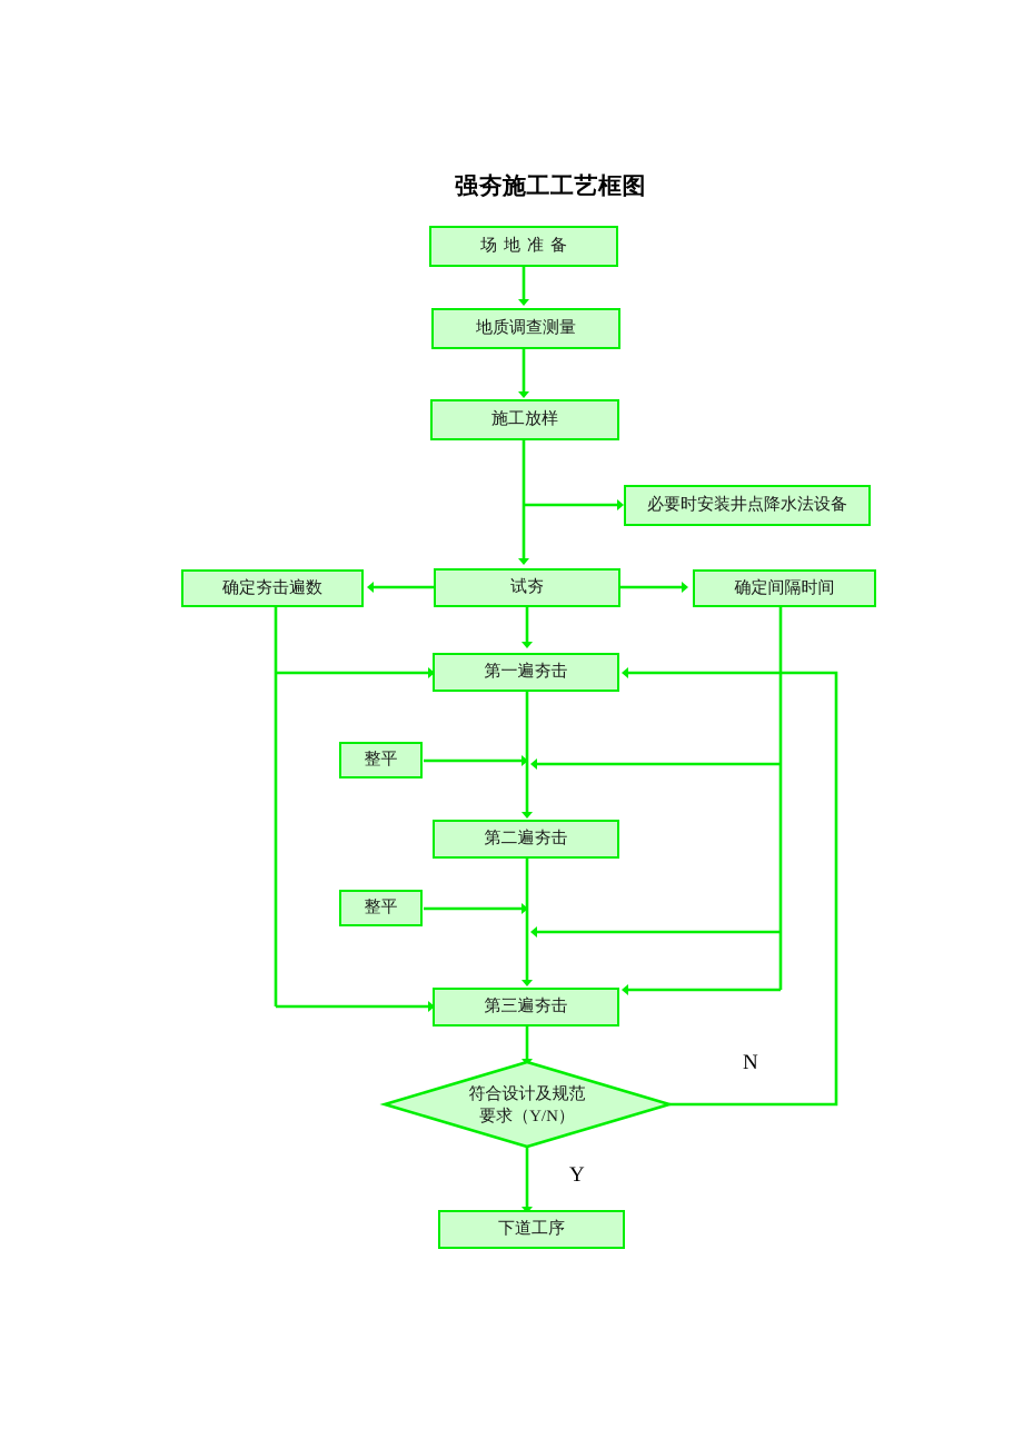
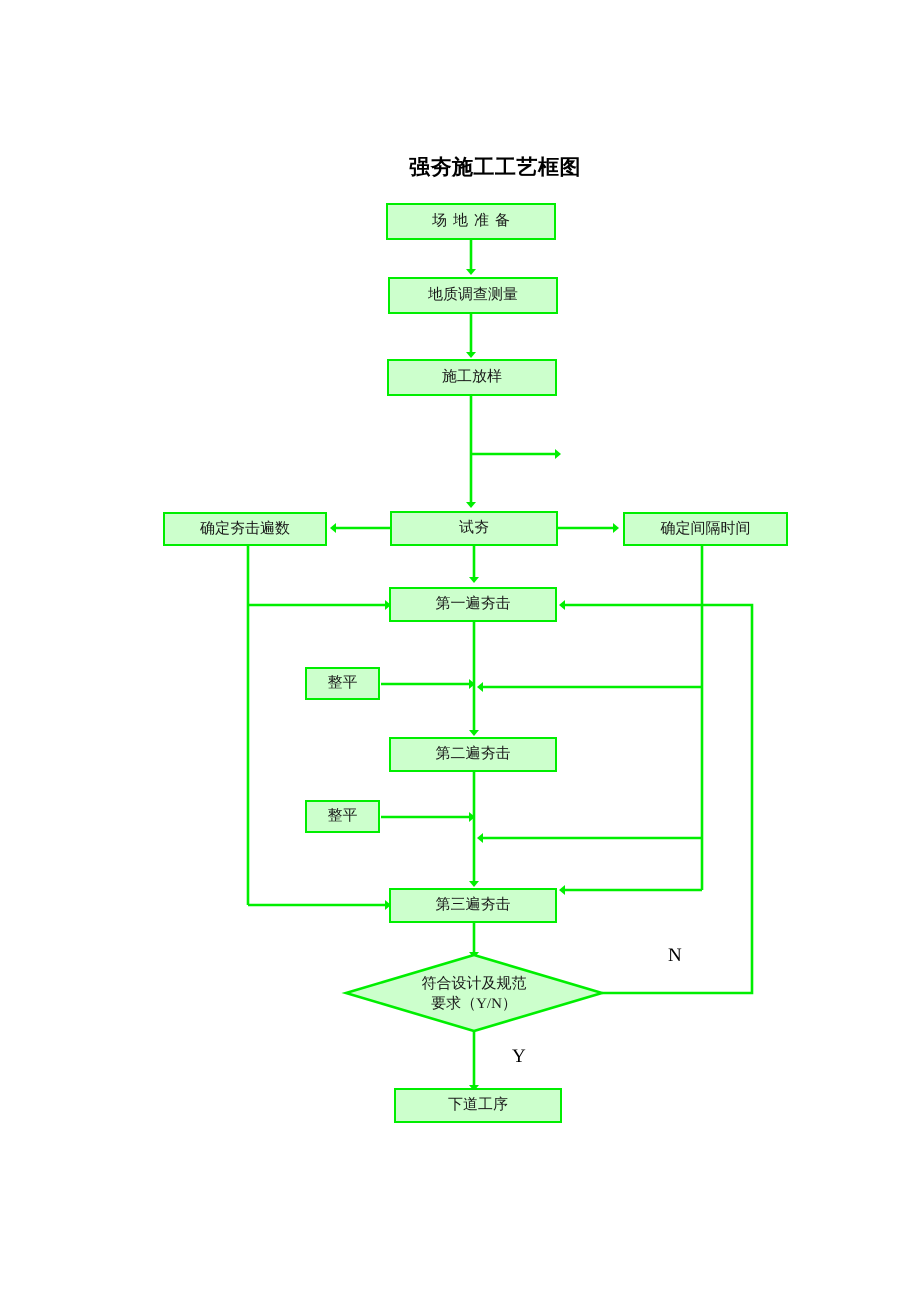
  强夯施工工艺框图
  场地准备
  地质调查测量
  施工放样
- 必要时安装井点降水法设备
  确定夯击遍数
  试夯
  确定间隔时间
  第一遍夯击
  整平
  第二遍夯击
  整平
  第三遍夯击
  符合设计及规范
  要求（Y/N）
  下道工序
  N
  Y
